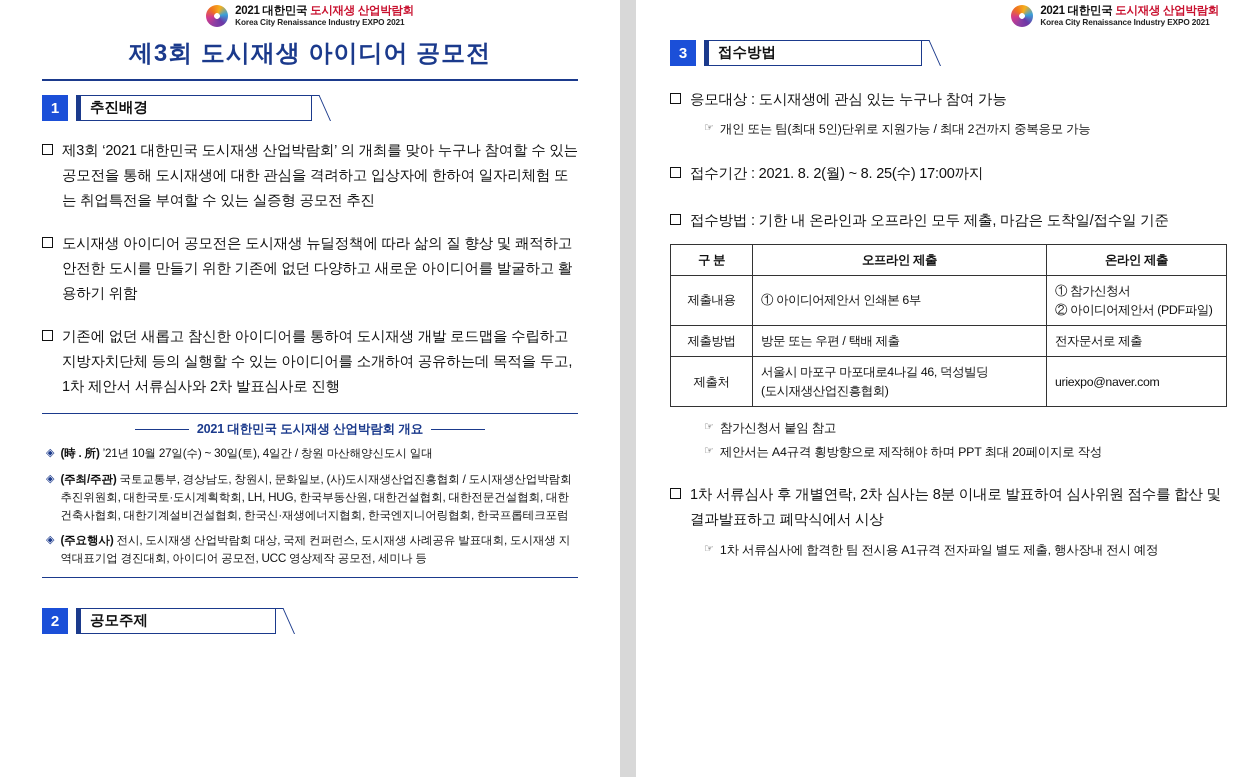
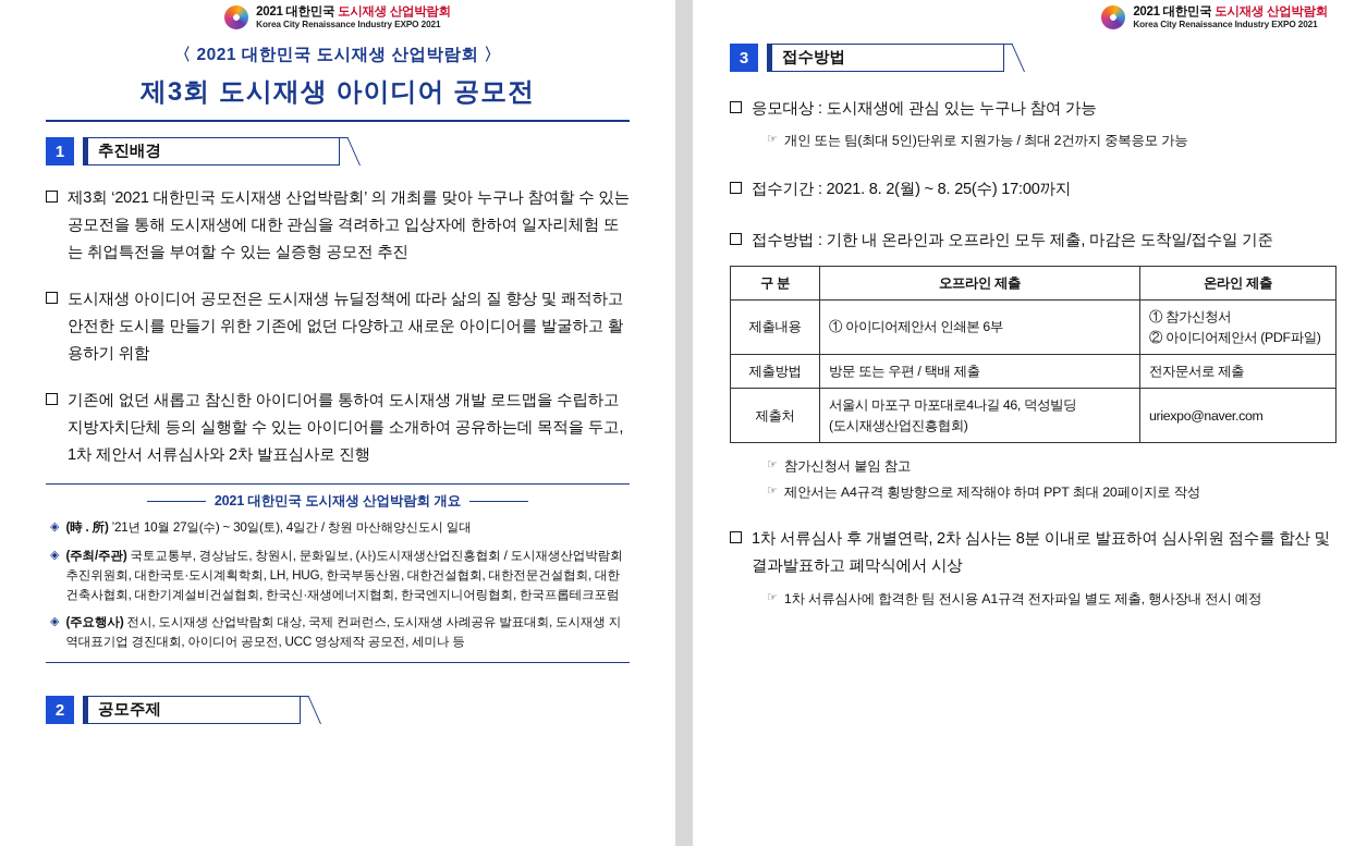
  2021 대한민국 도시재생 산업박람회
  Korea City Renaissance Industry EXPO 2021
+ 〈 2021 대한민국 도시재생 산업박람회 〉
  제3회 도시재생 아이디어 공모전
  1
  추진배경
  제3회 ‘2021 대한민국 도시재생 산업박람회’ 의 개최를 맞아 누구나 참여할 수 있는 공모전을 통해 도시재생에 대한 관심을 격려하고 입상자에 한하여 일자리체험 또는 취업특전을 부여할 수 있는 실증형 공모전 추진
  도시재생 아이디어 공모전은 도시재생 뉴딜정책에 따라 삶의 질 향상 및 쾌적하고 안전한 도시를 만들기 위한 기존에 없던 다양하고 새로운 아이디어를 발굴하고 활용하기 위함
  기존에 없던 새롭고 참신한 아이디어를 통하여 도시재생 개발 로드맵을 수립하고 지방자치단체 등의 실행할 수 있는 아이디어를 소개하여 공유하는데 목적을 두고, 1차 제안서 서류심사와 2차 발표심사로 진행
  2021 대한민국 도시재생 산업박람회 개요
  ◈
  (時 . 所) ’21년 10월 27일(수) ~ 30일(토), 4일간 / 창원 마산해양신도시 일대
  ◈
  (주최/주관) 국토교통부, 경상남도, 창원시, 문화일보, (사)도시재생산업진흥협회 / 도시재생산업박람회 추진위원회, 대한국토·도시계획학회, LH, HUG, 한국부동산원, 대한건설협회, 대한전문건설협회, 대한건축사협회, 대한기계설비건설협회, 한국신·재생에너지협회, 한국엔지니어링협회, 한국프롭테크포럼
  ◈
  (주요행사) 전시, 도시재생 산업박람회 대상, 국제 컨퍼런스, 도시재생 사례공유 발표대회, 도시재생 지역대표기업 경진대회, 아이디어 공모전, UCC 영상제작 공모전, 세미나 등
  2
  공모주제
  2021 대한민국 도시재생 산업박람회
  Korea City Renaissance Industry EXPO 2021
  3
  접수방법
  응모대상 : 도시재생에 관심 있는 누구나 참여 가능
  ☞
  개인 또는 팀(최대 5인)단위로 지원가능 / 최대 2건까지 중복응모 가능
  접수기간 : 2021. 8. 2(월) ~ 8. 25(수) 17:00까지
  접수방법 : 기한 내 온라인과 오프라인 모두 제출, 마감은 도착일/접수일 기준
  구 분	오프라인 제출	온라인 제출
  제출내용	① 아이디어제안서 인쇄본 6부	① 참가신청서 ② 아이디어제안서 (PDF파일)
  제출방법	방문 또는 우편 / 택배 제출	전자문서로 제출
  제출처	서울시 마포구 마포대로4나길 46, 덕성빌딩 (도시재생산업진흥협회)	uriexpo@naver.com
  ☞
  참가신청서 붙임 참고
  ☞
  제안서는 A4규격 횡방향으로 제작해야 하며 PPT 최대 20페이지로 작성
  1차 서류심사 후 개별연락, 2차 심사는 8분 이내로 발표하여 심사위원 점수를 합산 및 결과발표하고 폐막식에서 시상
  ☞
  1차 서류심사에 합격한 팀 전시용 A1규격 전자파일 별도 제출, 행사장내 전시 예정
